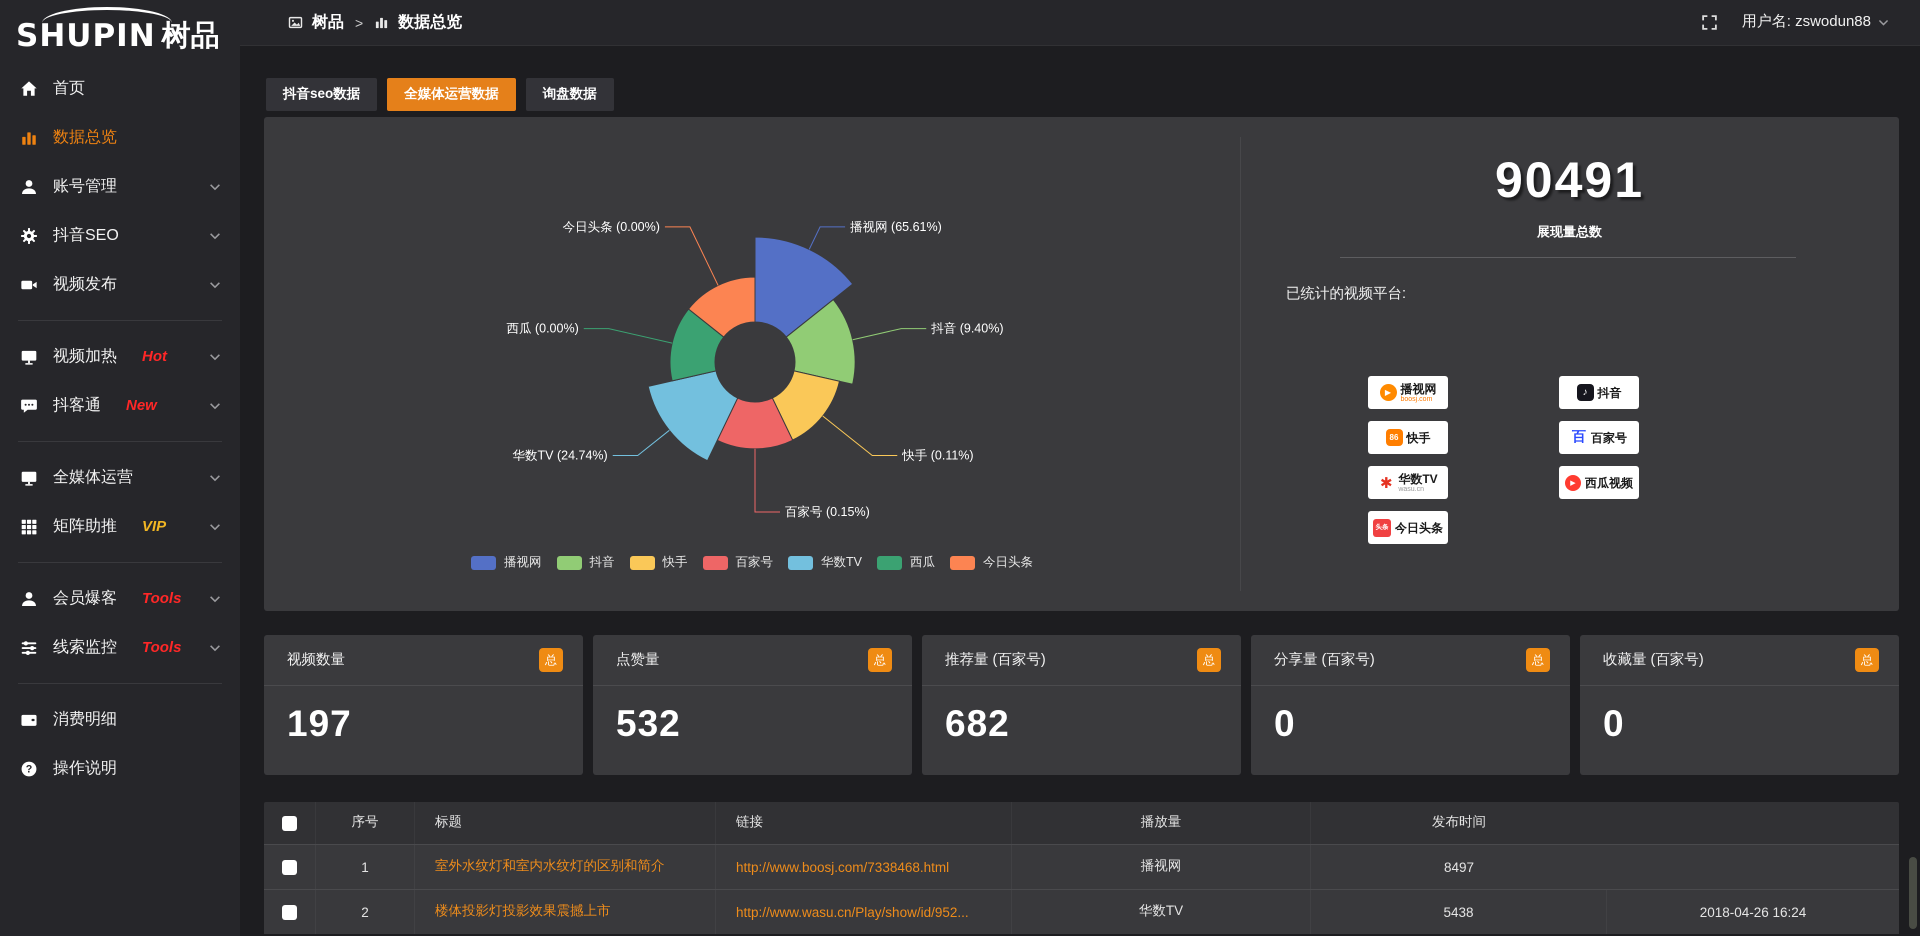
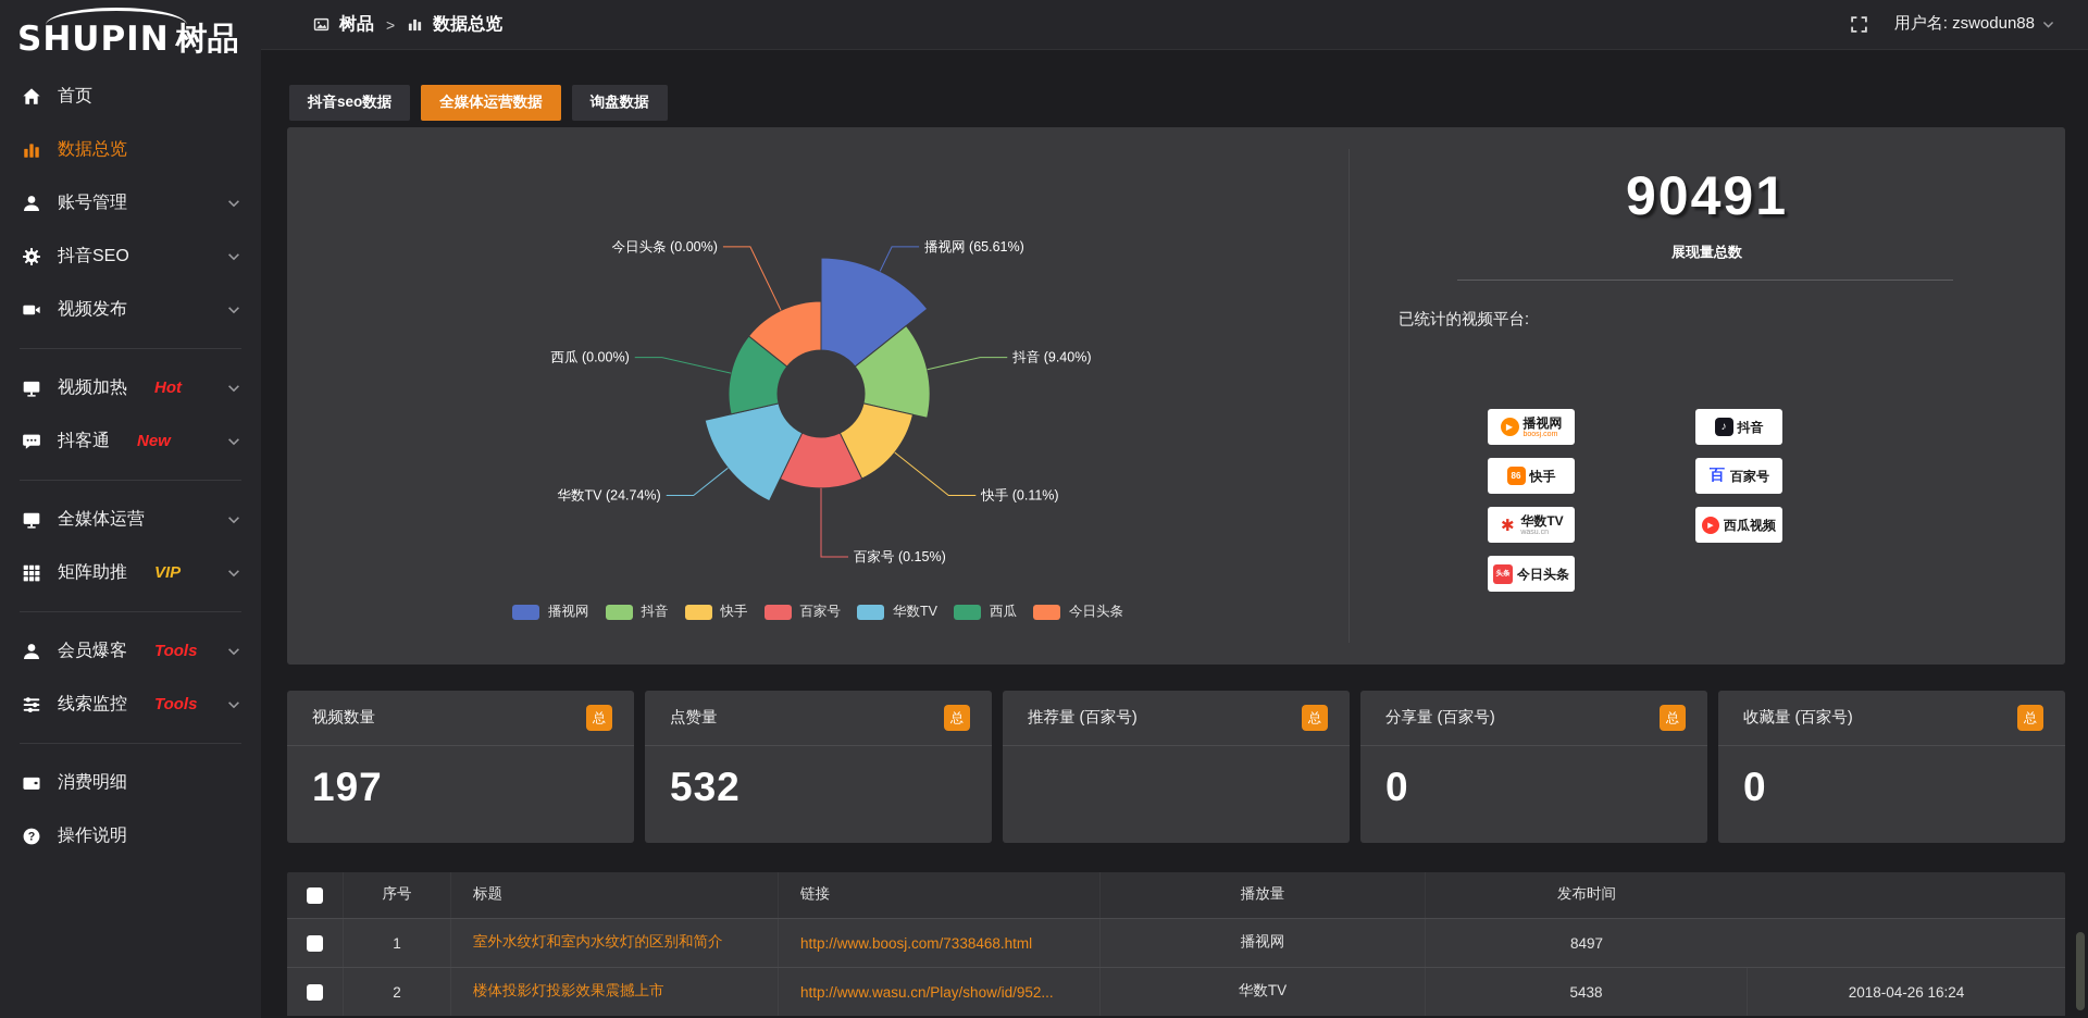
  SHUPIN
  树品
  首页
  数据总览
  账号管理
  抖音SEO
  视频发布
  视频加热
  Hot
  抖客通
  New
  全媒体运营
  矩阵助推
  VIP
  会员爆客
  Tools
  线索监控
  Tools
  消费明细
  ?
  操作说明
  树品
  >
  数据总览
  用户名: zswodun88
  抖音seo数据
  全媒体运营数据
  询盘数据
  播视网 (65.61%)
  抖音 (9.40%)
  快手 (0.11%)
  百家号 (0.15%)
  华数TV (24.74%)
  西瓜 (0.00%)
  今日头条 (0.00%)
  播视网
  抖音
  快手
  百家号
  华数TV
  西瓜
  今日头条
  90491
  展现量总数
  已统计的视频平台:
  ▶
  播视网
  86
  快手
  ✱
  华数TV
  今日头条
  ♪
  抖音
  百
  百家号
  西瓜视频
  视频数量
  总
  197
  点赞量
  总
  532
  推荐量 (百家号)
  总
- 682
  分享量 (百家号)
  总
  0
  收藏量 (百家号)
  总
  0
  序号
  标题
  链接
  播放量
  发布时间
  1
  室外水纹灯和室内水纹灯的区别和简介
  http://www.boosj.com/7338468.html
  播视网
  8497
  2
  楼体投影灯投影效果震撼上市
  http://www.wasu.cn/Play/show/id/952...
  华数TV
  5438
  2018-04-26 16:24
